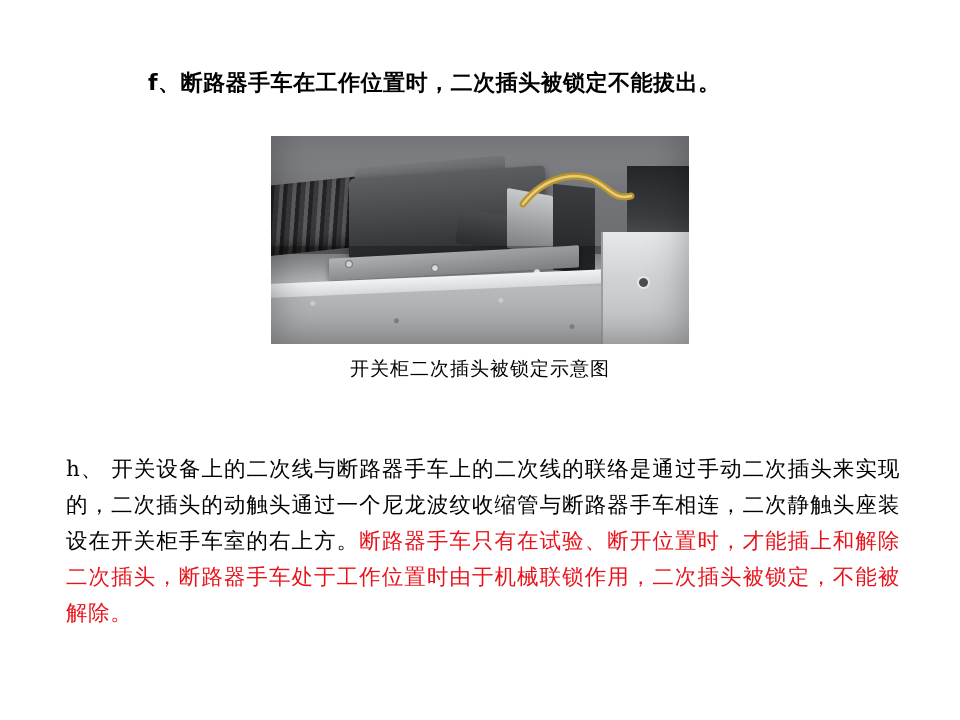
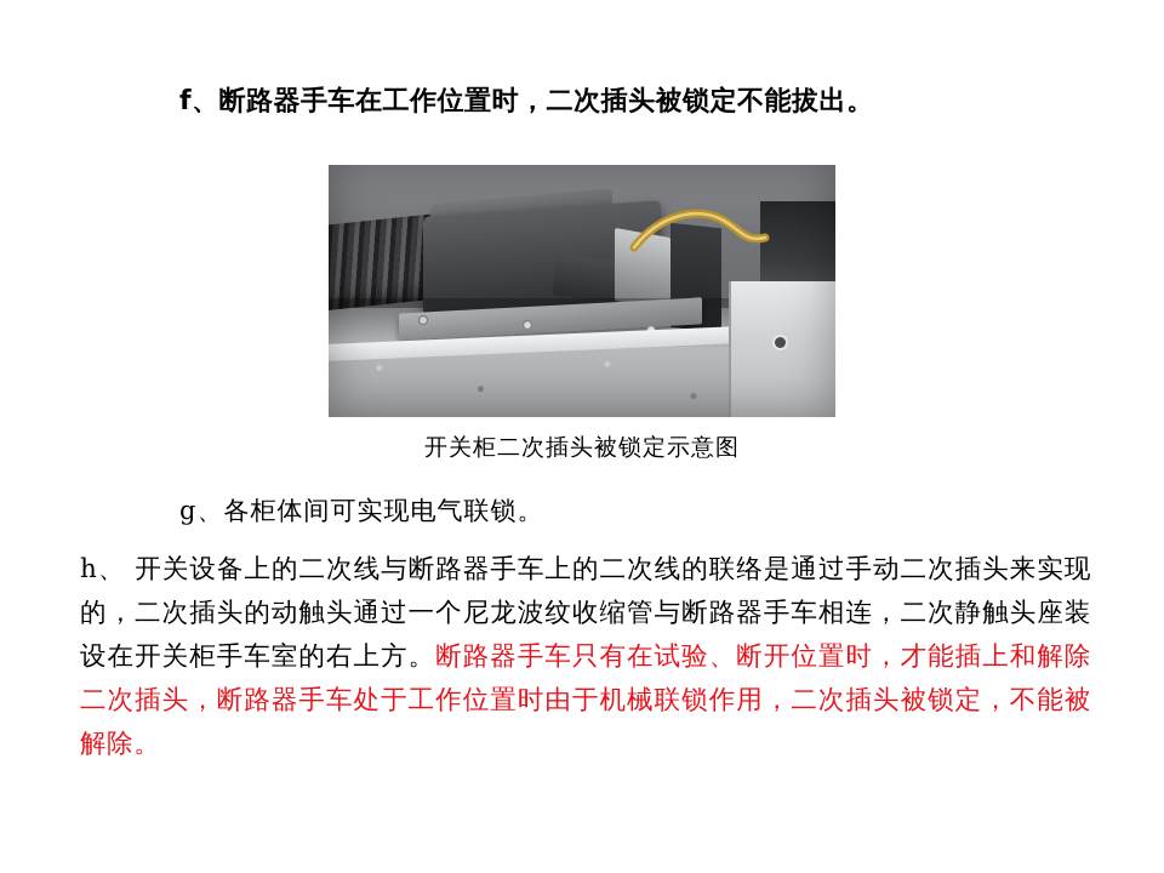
  f、断路器手车在工作位置时，二次插头被锁定不能拔出。
  开关柜二次插头被锁定示意图
+ g、各柜体间可实现电气联锁。
  h、 开关设备上的二次线与断路器手车上的二次线的联络是通过手动二次插头来实现的，二次插头的动触头通过一个尼龙波纹收缩管与断路器手车相连，二次静触头座装设在开关柜手车室的右上方。断路器手车只有在试验、断开位置时，才能插上和解除二次插头，断路器手车处于工作位置时由于机械联锁作用，二次插头被锁定，不能被解除。
